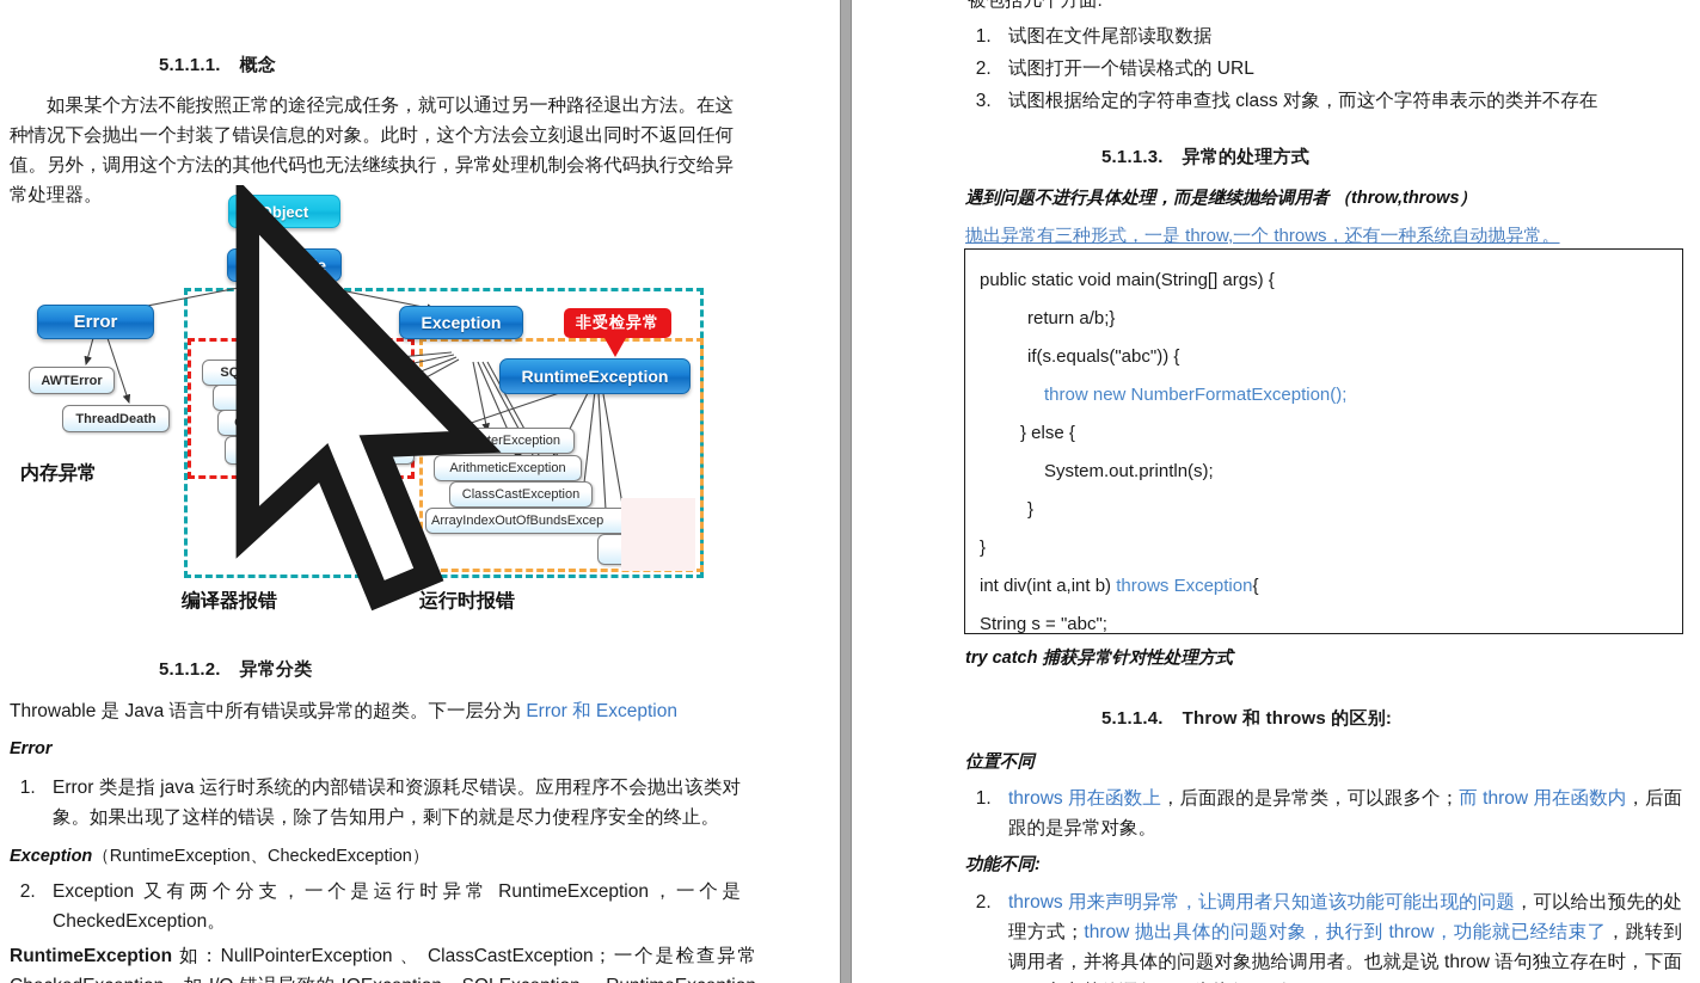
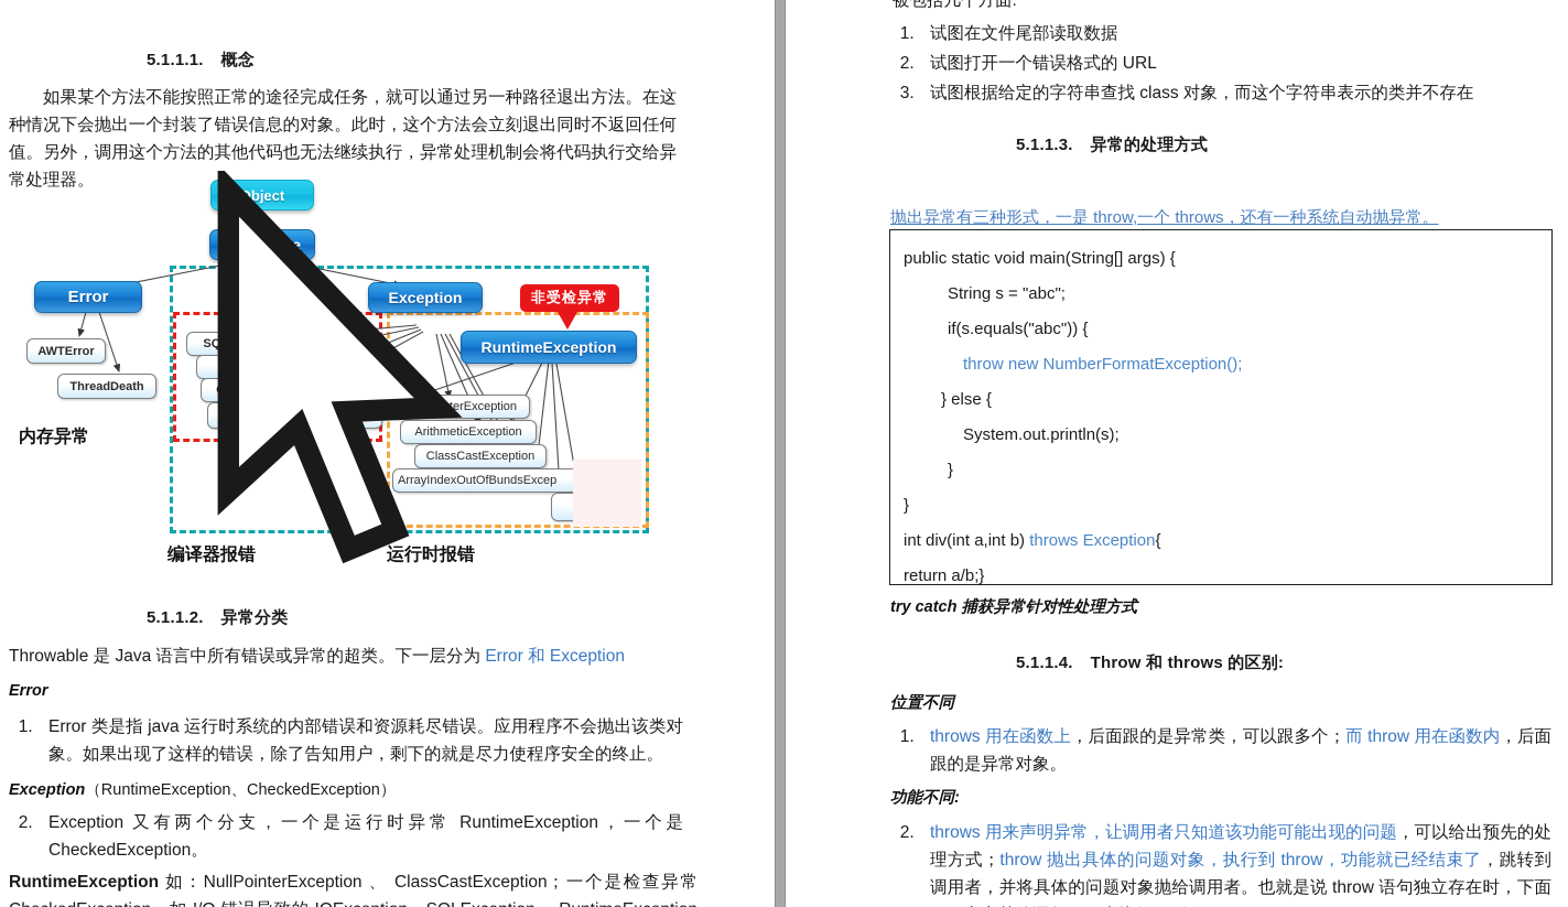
  5.1.1.1. 概念
  如果某个方法不能按照正常的途径完成任务，就可以通过另一种路径退出方法。在这种情况下会抛出一个封装了错误信息的对象。此时，这个方法会立刻退出同时不返回任何值。另外，调用这个方法的其他代码也无法继续执行，异常处理机制会将代码执行交给异常处理器。
  bject
  Error
  Exception
  RuntimeException
  AWTError
  ThreadDeath
  ArithmeticException
  ClassCastException
  ArrayIndexOutOfBundsExcep
  非受检异常
  内存异常
  编译器报错
  运行时报错
  5.1.1.2. 异常分类
  Throwable 是 Java 语言中所有错误或异常的超类。下一层分为 Error 和 Exception
  Error
  Error 类是指 java 运行时系统的内部错误和资源耗尽错误。应用程序不会抛出该类对象。如果出现了这样的错误，除了告知用户，剩下的就是尽力使程序安全的终止。
  Exception（RuntimeException、CheckedException）
  Exception 又有两个分支，一个是运行时异常 RuntimeException，一个是 CheckedException。
  被包括几个方面:
  试图在文件尾部读取数据
  试图打开一个错误格式的 URL
  试图根据给定的字符串查找 class 对象，而这个字符串表示的类并不存在
  5.1.1.3. 异常的处理方式
- 遇到问题不进行具体处理，而是继续抛给调用者 （throw,throws）
  抛出异常有三种形式，一是 throw,一个 throws，还有一种系统自动抛异常。
  public static void main(String[] args) {
- return a/b;}
+ String s = "abc";
  if(s.equals("abc")) {
  throw new NumberFormatException();
  } else {
  System.out.println(s);
  }
  }
  int div(int a,int b) throws Exception{
- String s = "abc";
+ return a/b;}
  try catch 捕获异常针对性处理方式
  5.1.1.4. Throw 和 throws 的区别:
  位置不同
  throws 用在函数上，后面跟的是异常类，可以跟多个；而 throw 用在函数内，后面跟的是异常对象。
  功能不同:
  throws 用来声明异常，让调用者只知道该功能可能出现的问题，可以给出预先的处理方式；throw 抛出具体的问题对象，执行到 throw，功能就已经结束了，跳转到调用者，并将具体的问题对象抛给调用者。也就是说 throw 语句独立存在时，下面
